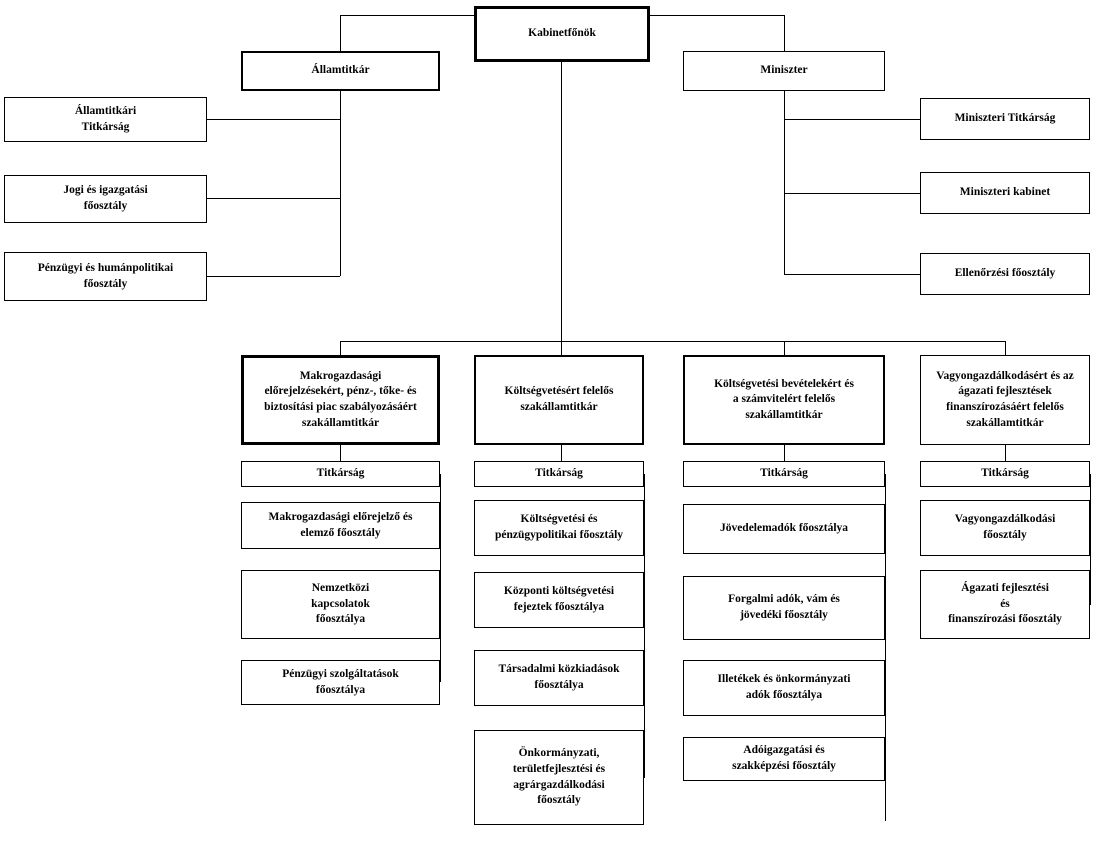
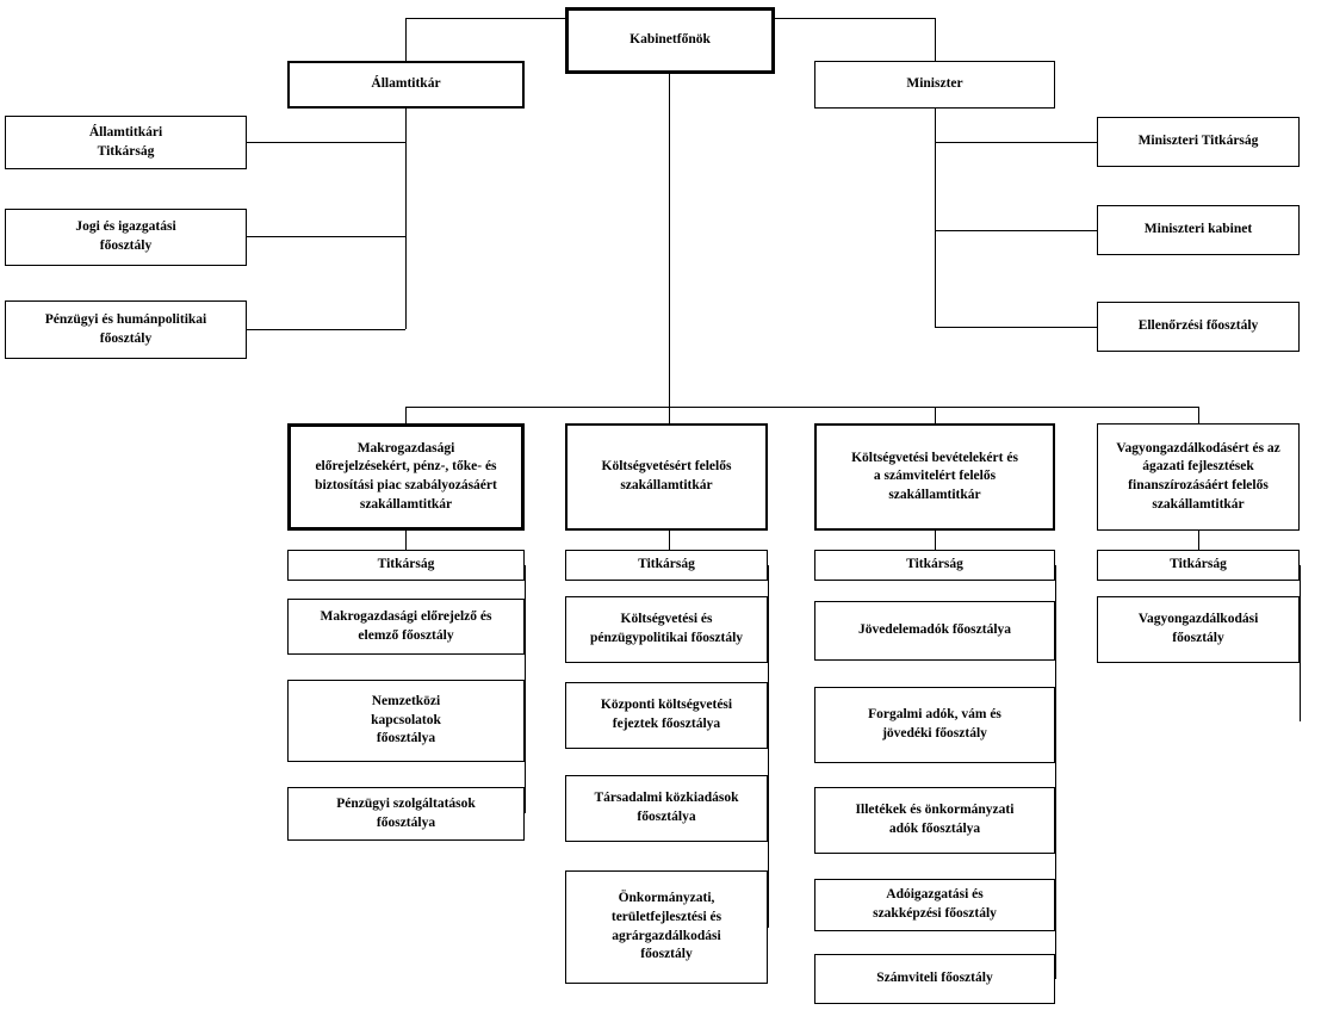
  Kabinetfőnök
  Államtitkár
  Miniszter
  Államtitkári
  Titkárság
  Jogi és igazgatási
  főosztály
  Pénzügyi és humánpolitikai
  főosztály
  Miniszteri Titkárság
  Miniszteri kabinet
  Ellenőrzési főosztály
  Makrogazdasági
  előrejelzésekért, pénz-, tőke- és
  biztosítási piac szabályozásáért
  szakállamtitkár
  Költségvetésért felelős
  szakállamtitkár
  Költségvetési bevételekért és
  a számvitelért felelős
  szakállamtitkár
  Vagyongazdálkodásért és az
  ágazati fejlesztések
  finanszírozásáért felelős
  szakállamtitkár
  Titkárság
  Makrogazdasági előrejelző és
  elemző főosztály
  Nemzetközi
  kapcsolatok
  főosztálya
  Pénzügyi szolgáltatások
  főosztálya
  Titkárság
  Költségvetési és
  pénzügypolitikai főosztály
  Központi költségvetési
  fejeztek főosztálya
  Társadalmi közkiadások
  főosztálya
  Önkormányzati,
  területfejlesztési és
  agrárgazdálkodási
  főosztály
  Titkárság
  Jövedelemadók főosztálya
  Forgalmi adók, vám és
  jövedéki főosztály
  Illetékek és önkormányzati
  adók főosztálya
  Adóigazgatási és
  szakképzési főosztály
+ Számviteli főosztály
  Titkárság
  Vagyongazdálkodási
  főosztály
- Ágazati fejlesztési
- és
- finanszírozási főosztály
